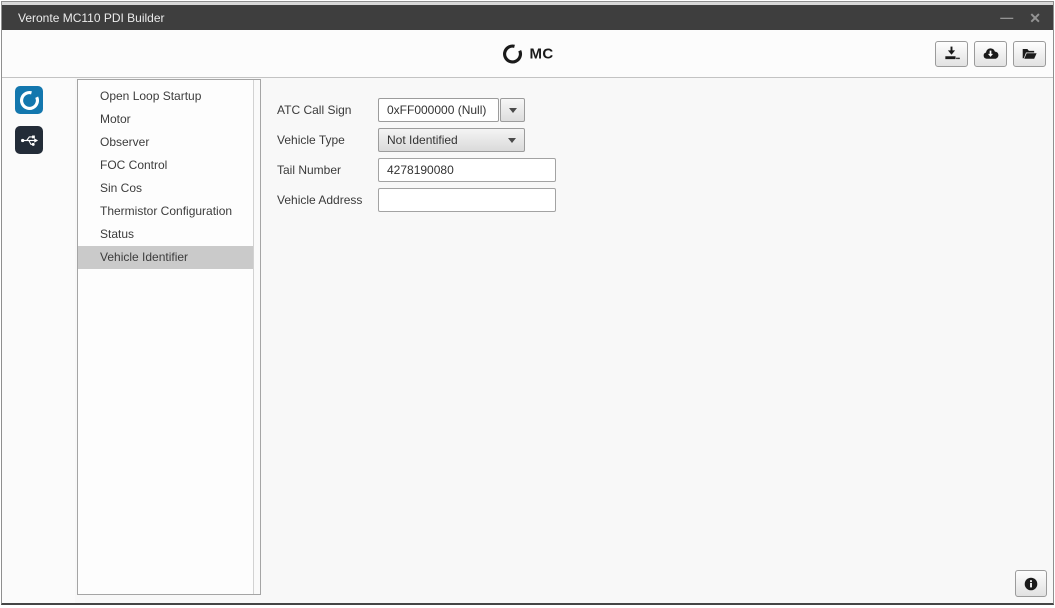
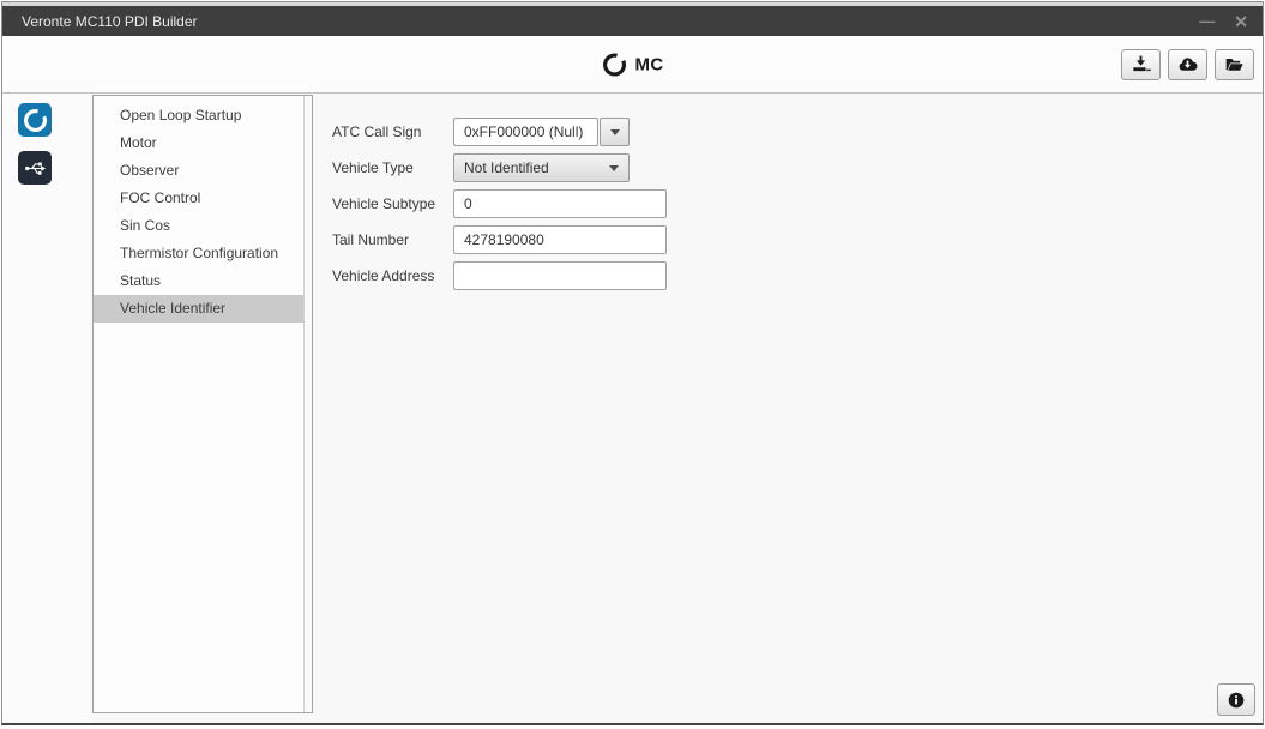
  Veronte MC110 PDI Builder
  —
  ✕
  MC
  Open Loop Startup
  Motor
  Observer
  FOC Control
  Sin Cos
  Thermistor Configuration
  Status
  Vehicle Identifier
  ATC Call Sign
  0xFF000000 (Null)
  Vehicle Type
  Not Identified
+ Vehicle Subtype
+ 0
  Tail Number
  4278190080
  Vehicle Address
